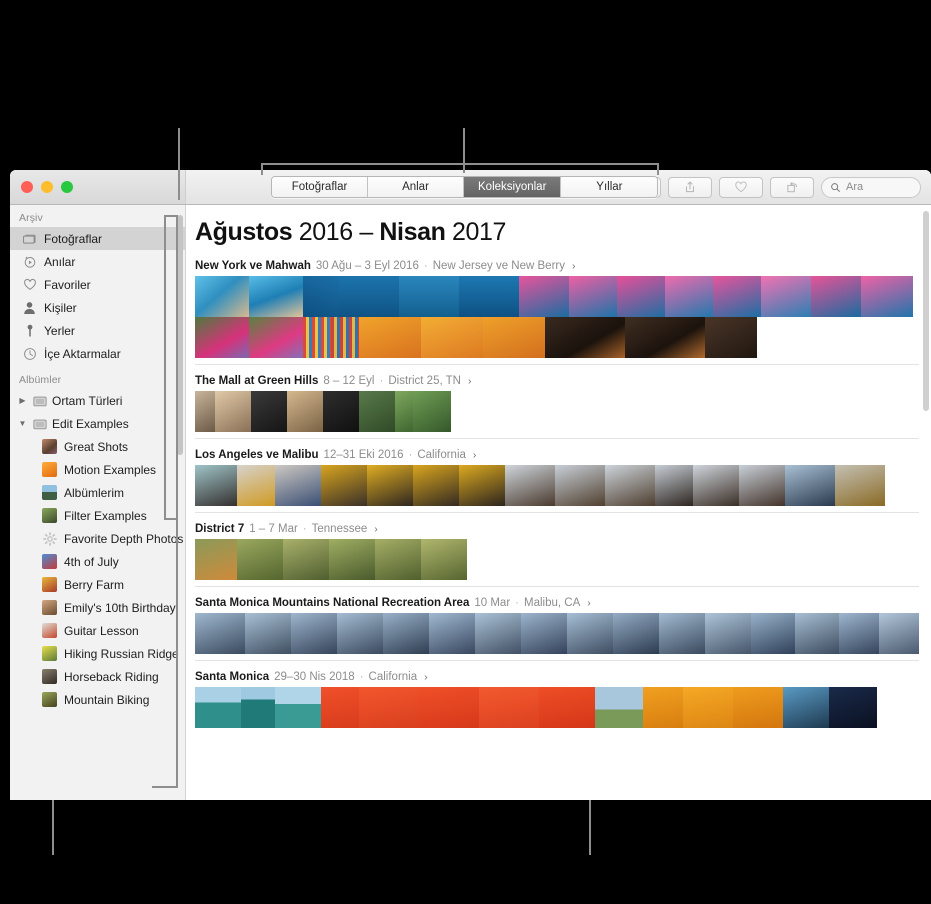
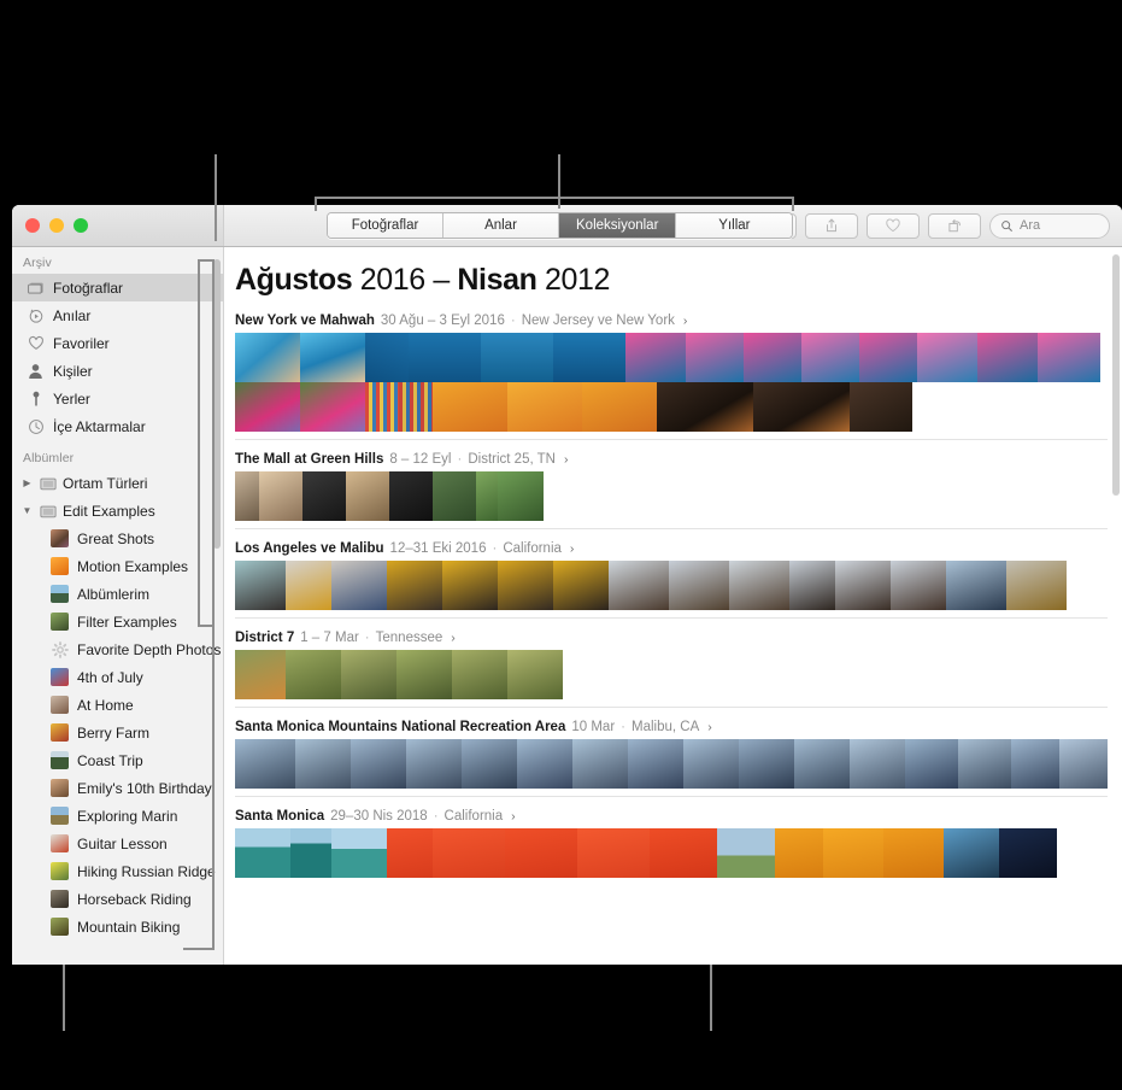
  Ara
  Fotoğraflar
  Anlar
  Koleksiyonlar
  Yıllar
  Arşiv
  Fotoğraflar
  Anılar
  Favoriler
  Kişiler
  Yerler
  İçe Aktarmalar
  Albümler
  ▶
  Ortam Türleri
  ▼
  Edit Examples
  Great Shots
  Motion Examples
  Albümlerim
  Filter Examples
  Favorite Depth Photos
  4th of July
+ At Home
  Berry Farm
+ Coast Trip
  Emily's 10th Birthday
+ Exploring Marin
  Guitar Lesson
  Hiking Russian Ridg
  Horseback Riding
  Mountain Biking
- Ağustos 2016 – Nisan 2017
+ Ağustos 2016 – Nisan 2012
  New York ve Mahwah
  30 Ağu – 3 Eyl 2016
  ·
- New Jersey ve New Berry
+ New Jersey ve New York
  ›
  The Mall at Green Hills
  8 – 12 Eyl
  ·
  District 25, TN
  ›
  Los Angeles ve Malibu
  12–31 Eki 2016
  ·
  California
  ›
  District 7
  1 – 7 Mar
  ·
  Tennessee
  ›
  Santa Monica Mountains National Recreation Area
  10 Mar
  ·
  Malibu, CA
  ›
  Santa Monica
  29–30 Nis 2018
  ·
  California
  ›
